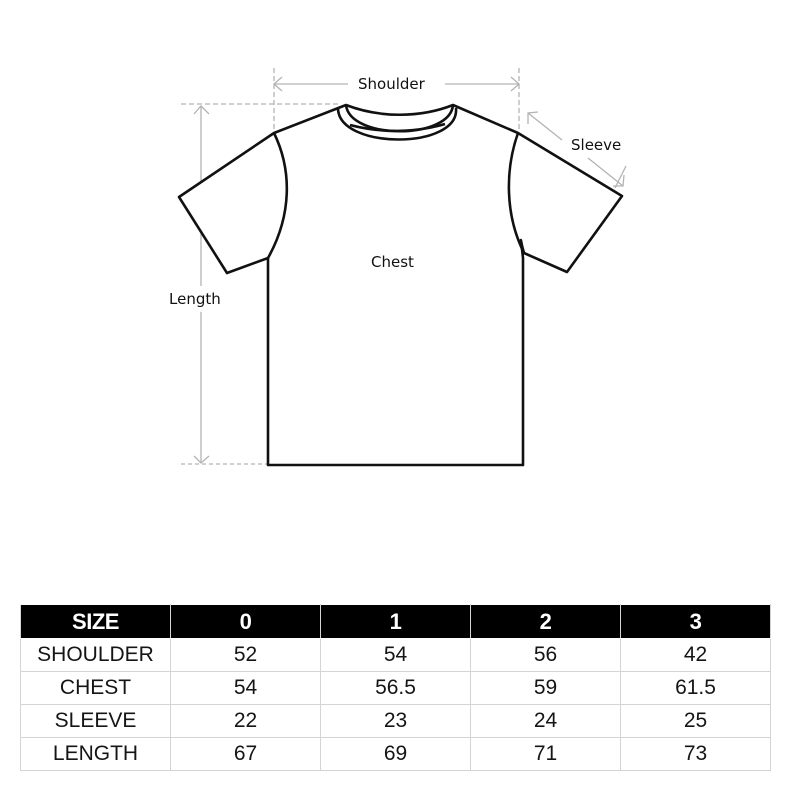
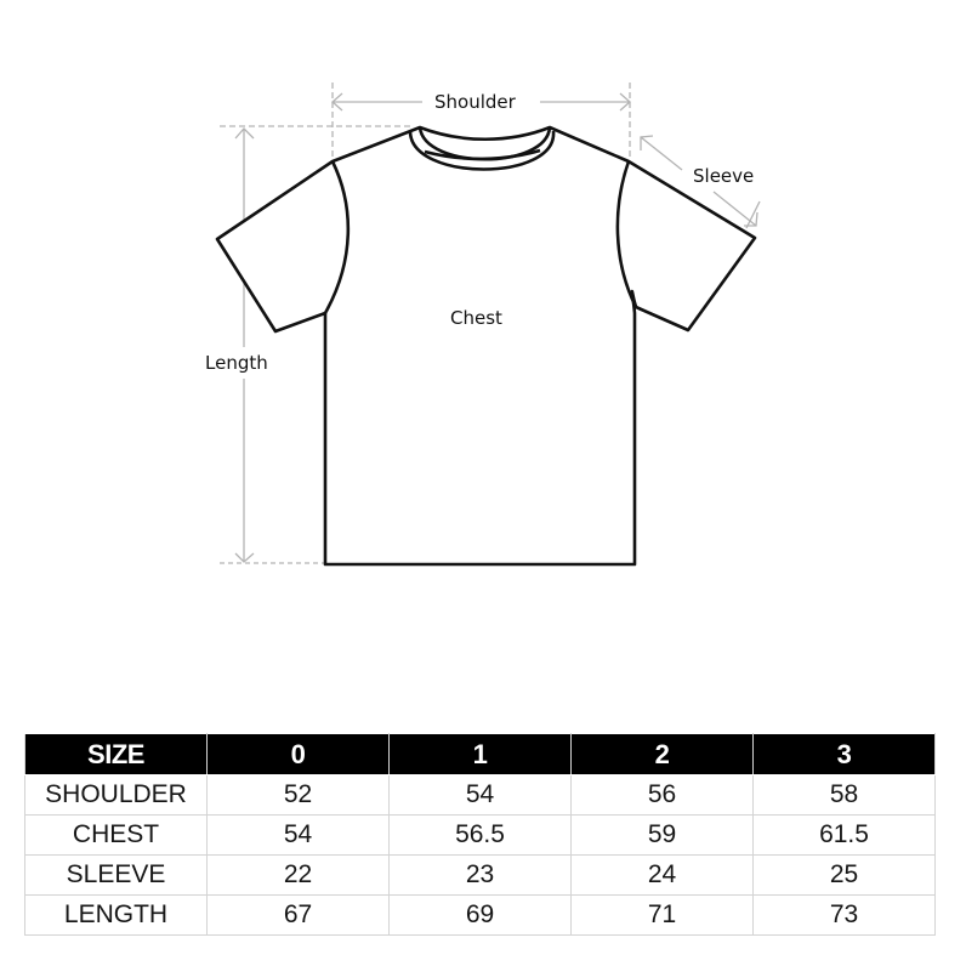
  Shoulder
  Sleeve
  Chest
  Length
  SIZE	0	1	2	3
- SHOULDER	52	54	56	42
+ SHOULDER	52	54	56	58
  CHEST	54	56.5	59	61.5
  SLEEVE	22	23	24	25
  LENGTH	67	69	71	73
